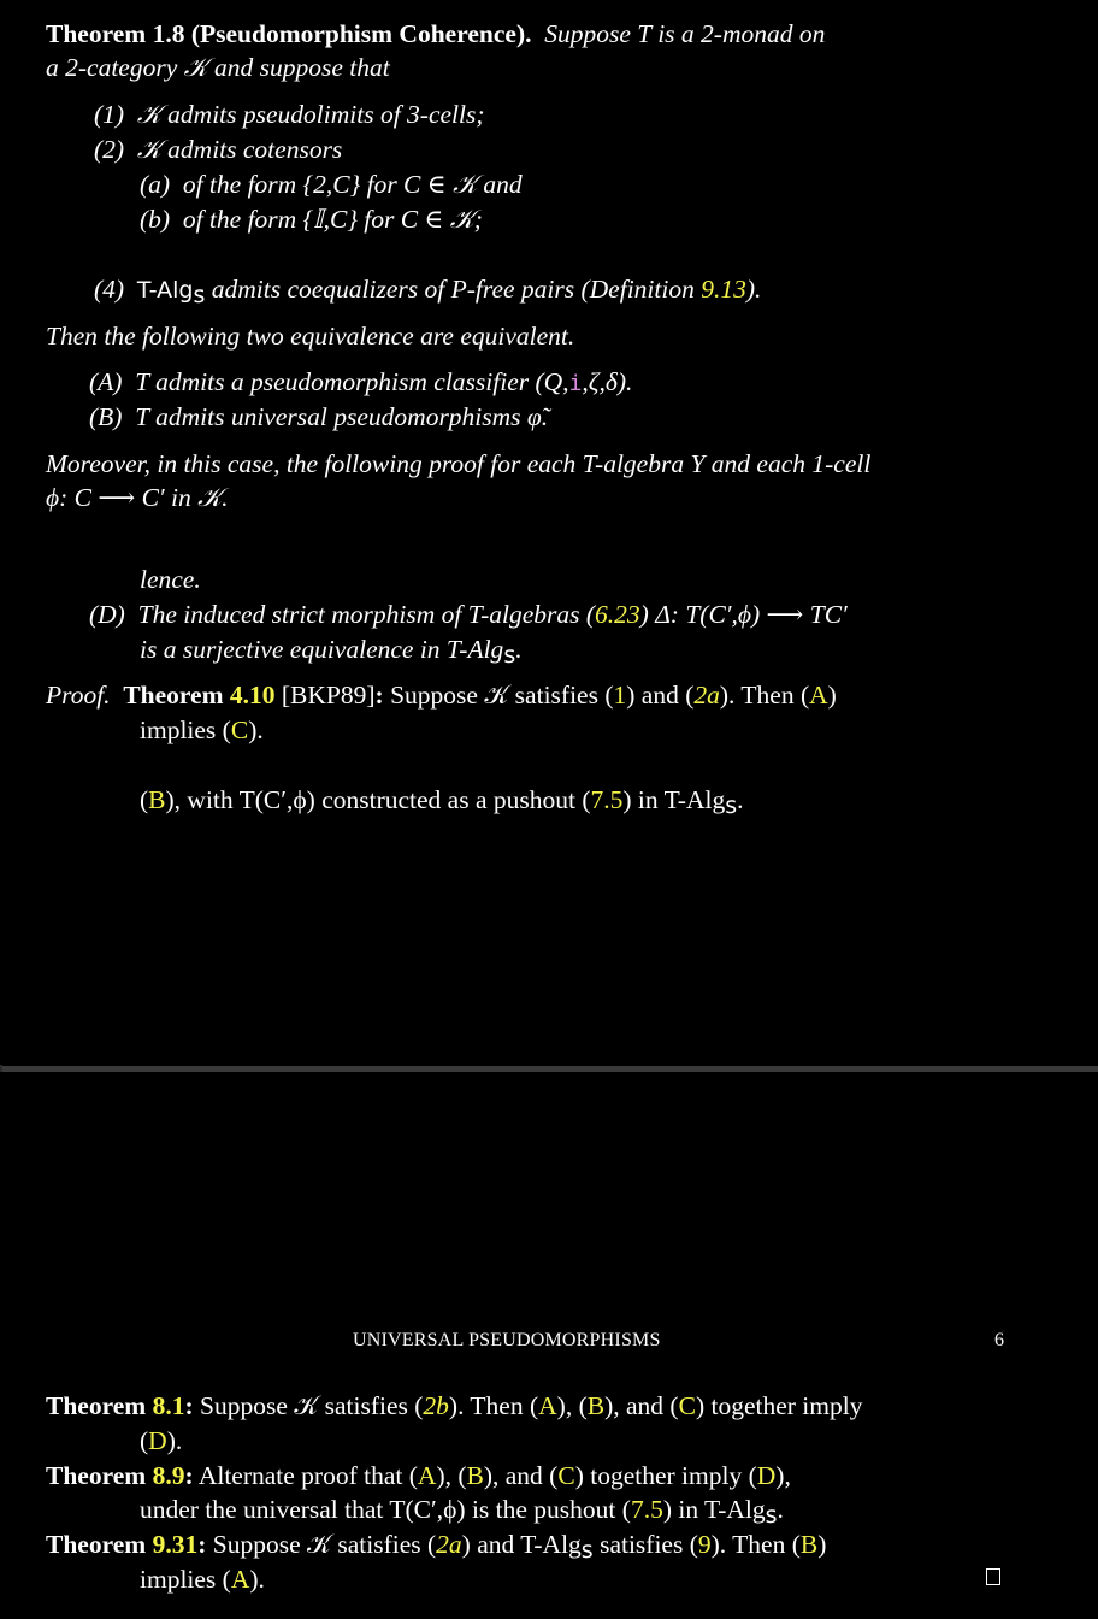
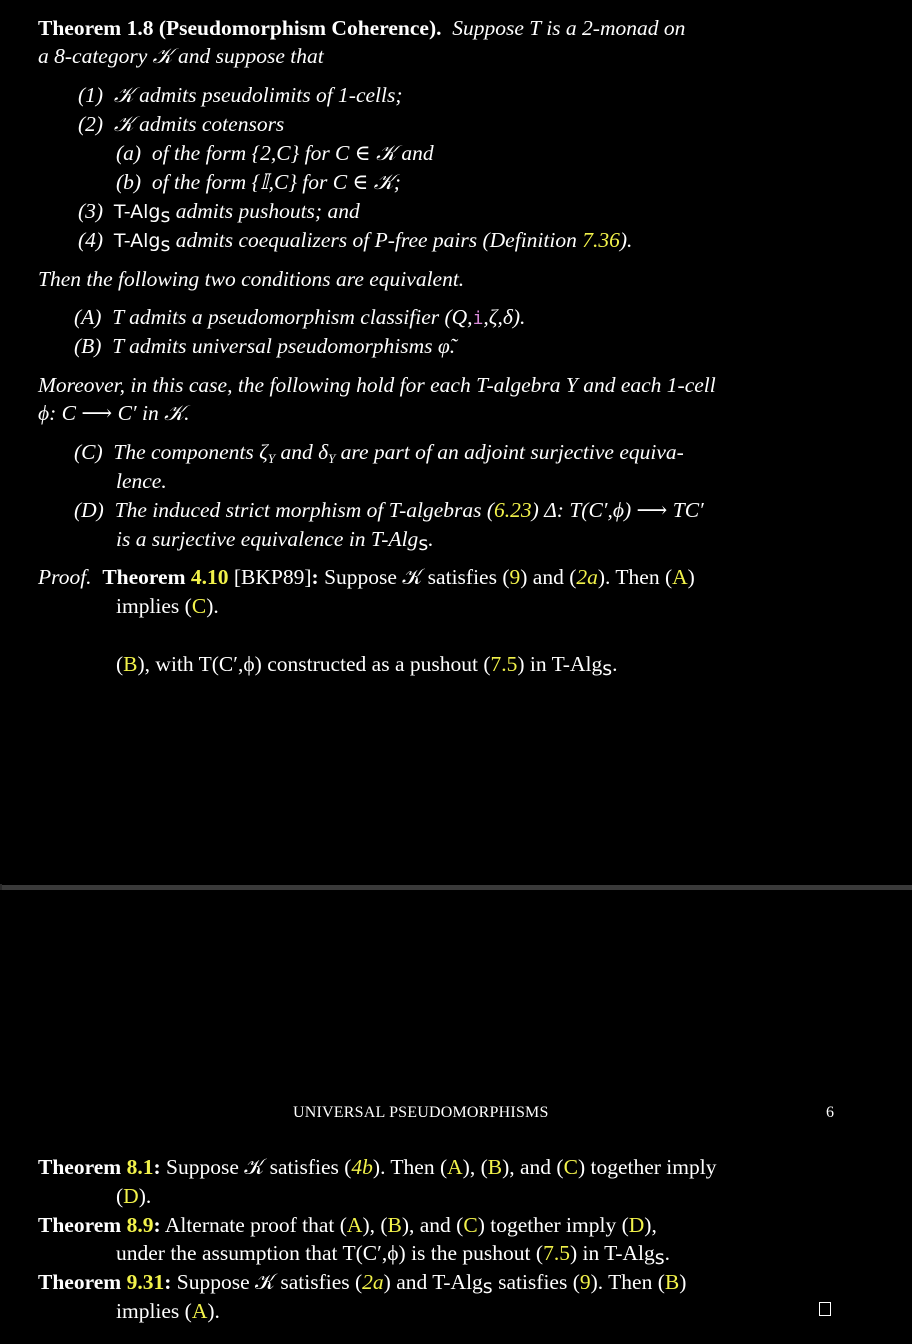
  Theorem 1.8 (Pseudomorphism Coherence). Suppose T is a 2-monad on
- a 2-category 𝒦 and suppose that
+ a 8-category 𝒦 and suppose that
- (1) 𝒦 admits pseudolimits of 3-cells;
+ (1) 𝒦 admits pseudolimits of 1-cells;
  (2) 𝒦 admits cotensors
  (a) of the form {2,C} for C ∈ 𝒦 and
  (b) of the form {𝕀,C} for C ∈ 𝒦;
+ (3) T-Algs admits pushouts; and
- (4) T-Algs admits coequalizers of P-free pairs (Definition 9.13).
+ (4) T-Algs admits coequalizers of P-free pairs (Definition 7.36).
- Then the following two equivalence are equivalent.
+ Then the following two conditions are equivalent.
  (A) T admits a pseudomorphism classifier (Q,i,ζ,δ).
  (B) T admits universal pseudomorphisms φ̃.
- Moreover, in this case, the following proof for each T-algebra Y and each 1-cell
+ Moreover, in this case, the following hold for each T-algebra Y and each 1-cell
  ϕ: C ⟶ C′ in 𝒦.
+ (C) The components ζY and δY are part of an adjoint surjective equiva-
  lence.
  (D) The induced strict morphism of T-algebras (6.23) Δ: T(C′,ϕ) ⟶ TC′
  is a surjective equivalence in T-Algs.
- Proof. Theorem 4.10 [BKP89]: Suppose 𝒦 satisfies (1) and (2a). Then (A)
+ Proof. Theorem 4.10 [BKP89]: Suppose 𝒦 satisfies (9) and (2a). Then (A)
  implies (C).
  (B), with T(C′,ϕ) constructed as a pushout (7.5) in T-Algs.
  UNIVERSAL PSEUDOMORPHISMS
  6
- Theorem 8.1: Suppose 𝒦 satisfies (2b). Then (A), (B), and (C) together imply
+ Theorem 8.1: Suppose 𝒦 satisfies (4b). Then (A), (B), and (C) together imply
  (D).
  Theorem 8.9: Alternate proof that (A), (B), and (C) together imply (D),
- under the universal that T(C′,ϕ) is the pushout (7.5) in T-Algs.
+ under the assumption that T(C′,ϕ) is the pushout (7.5) in T-Algs.
  Theorem 9.31: Suppose 𝒦 satisfies (2a) and T-Algs satisfies (9). Then (B)
  implies (A).
